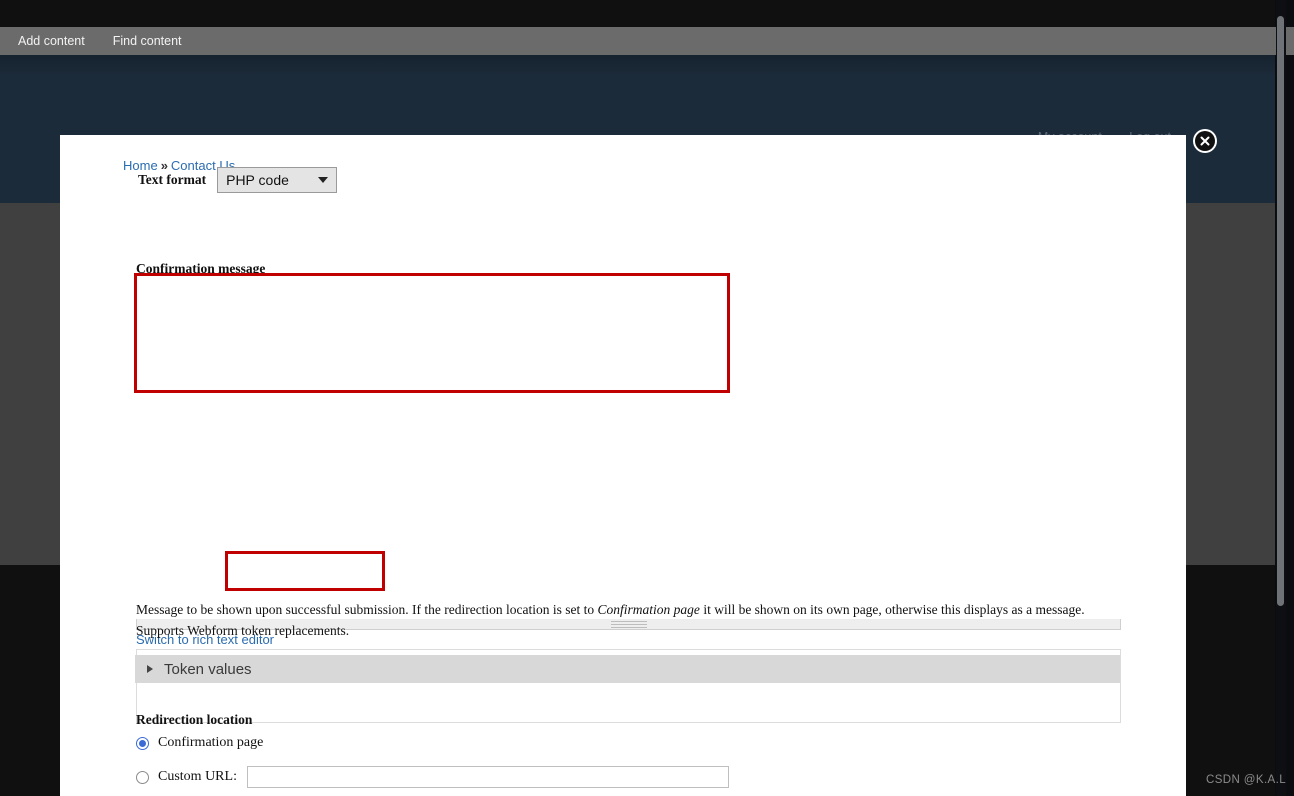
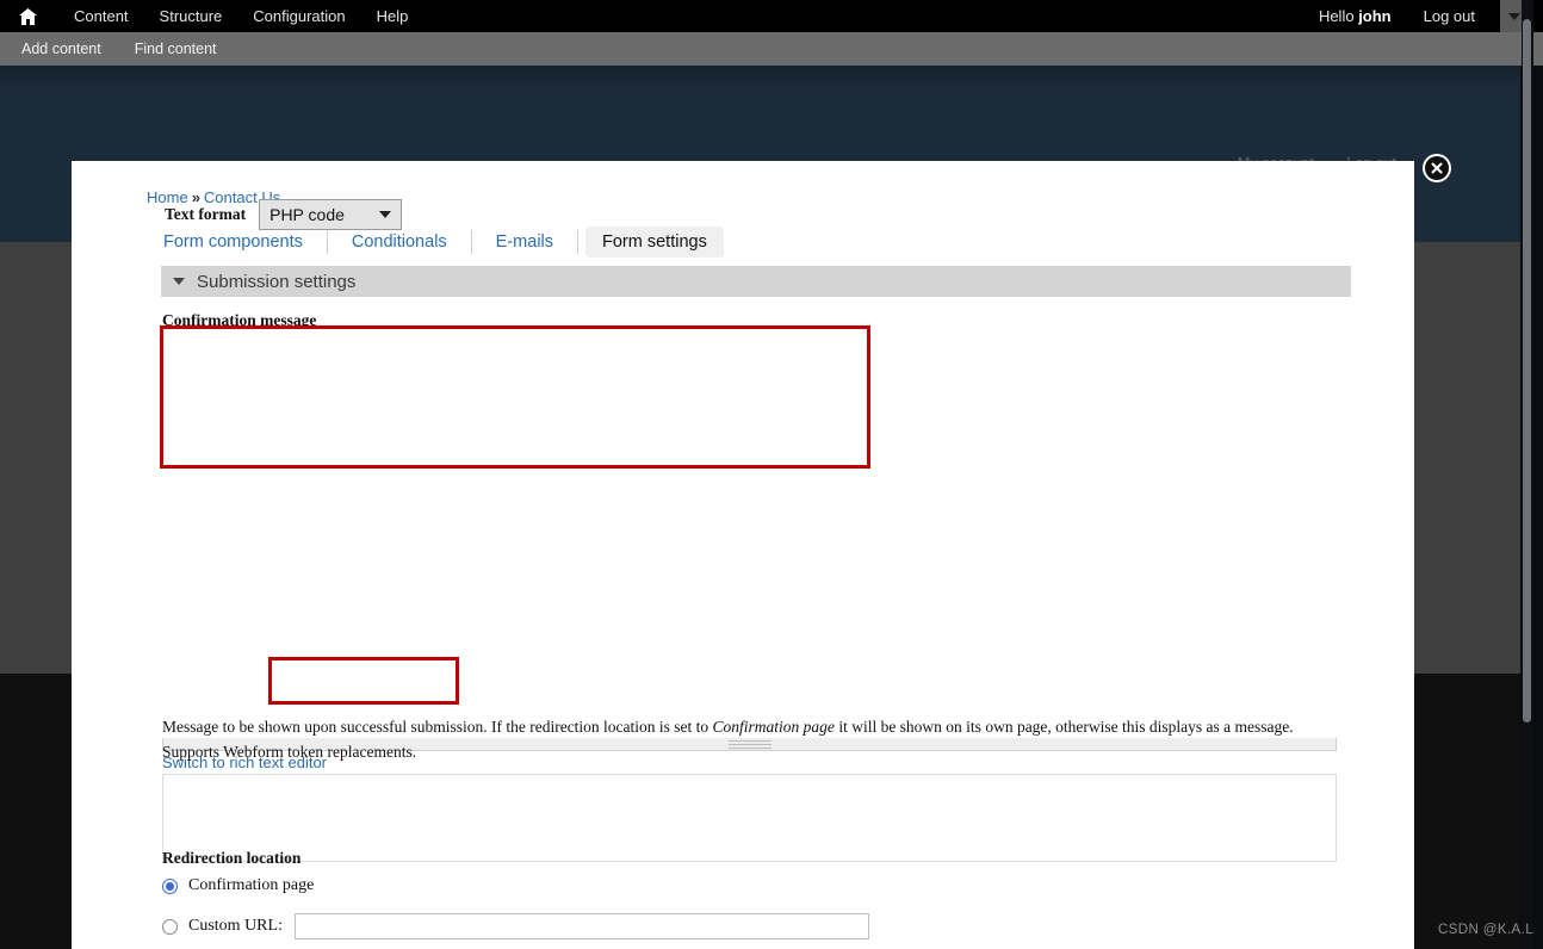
+ Content
+ Structure
+ Configuration
+ Help
+ Hello john
+ Log out
  Add content
  Find content
  Home » Contact Us
+ Form components
+ Conditionals
+ E-mails
+ Form settings
+ Submission settings
  Confirmation message
  Switch to rich text editor
  Text format
  PHP code
  Message to be shown upon successful submission. If the redirection location is set to Confirmation page it will be shown on its own page, otherwise this displays as a message. Supports Webform token replacements.
- Token values
  Redirection location
  Confirmation page
  Custom URL:
  CSDN @K.A.L
